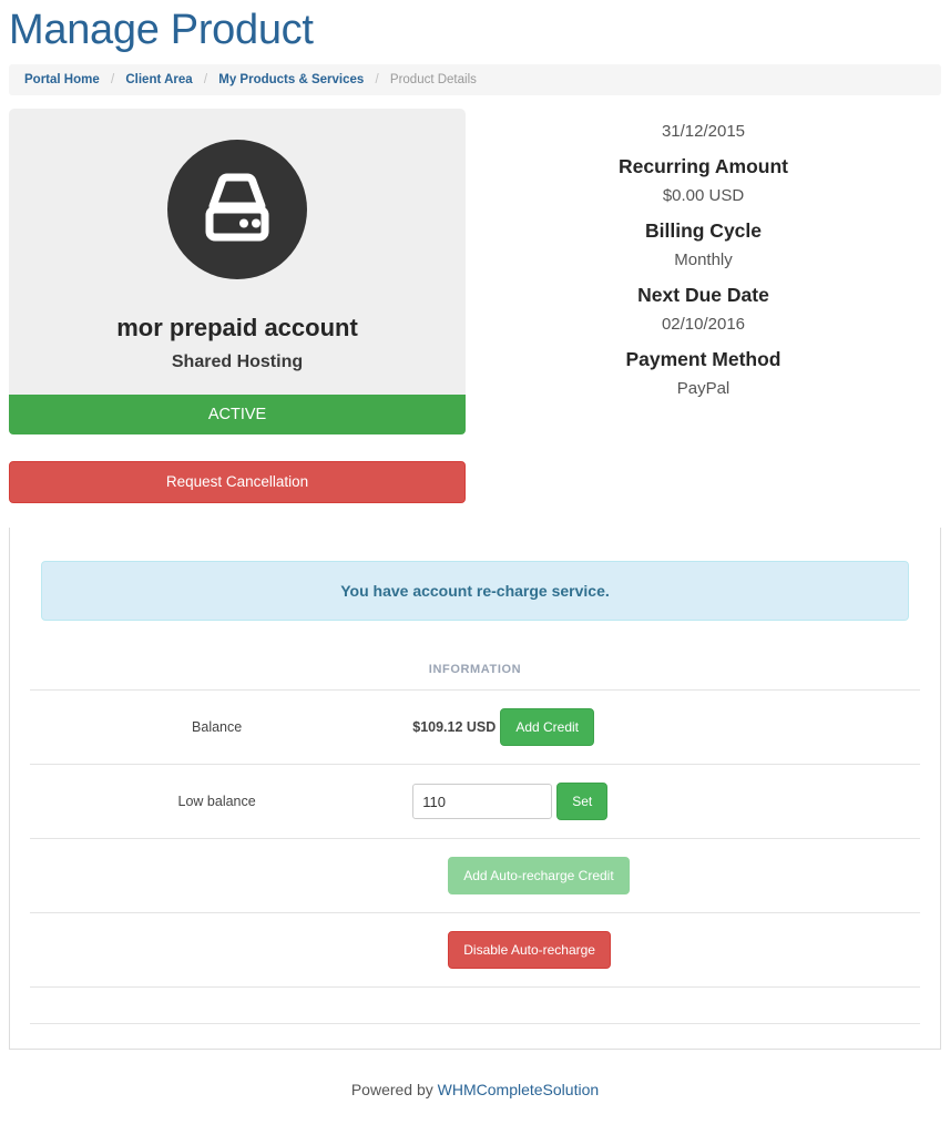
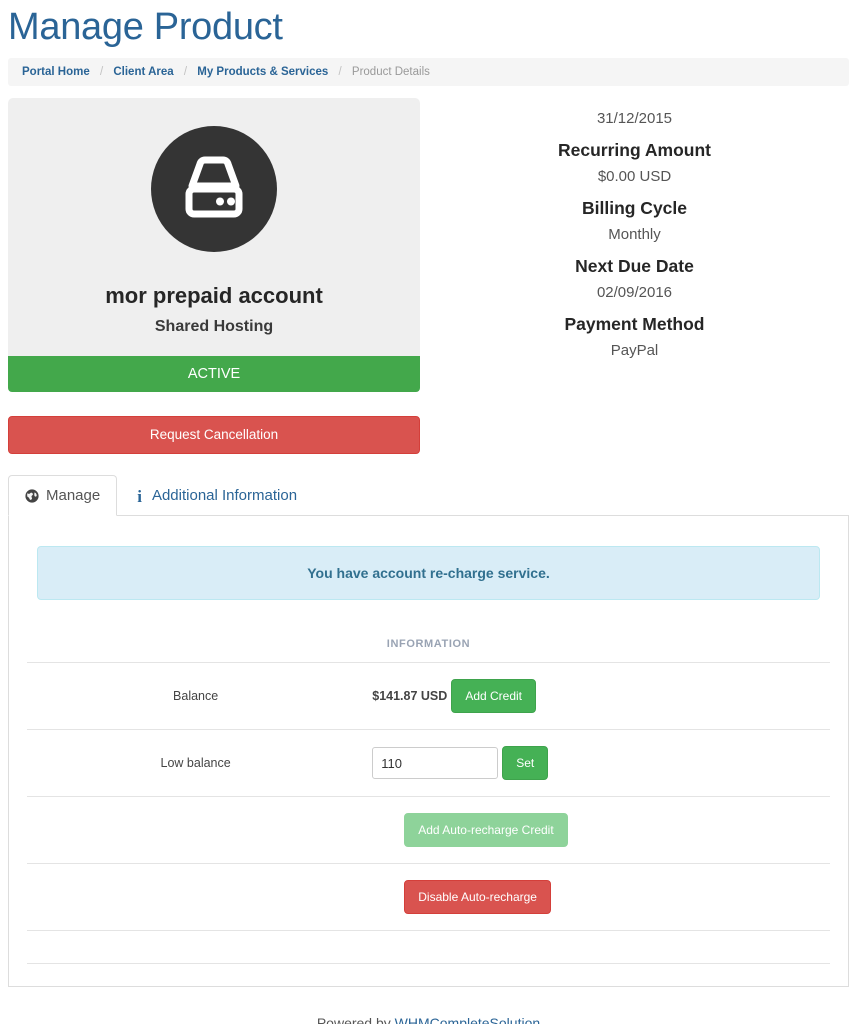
  Manage Product
  Portal Home / Client Area / My Products & Services / Product Details
  mor prepaid account
  Shared Hosting
  ACTIVE
  Request Cancellation
  31/12/2015
  Recurring Amount
  $0.00 USD
  Billing Cycle
  Monthly
  Next Due Date
- 02/10/2016
+ 02/09/2016
  Payment Method
  PayPal
+ Manage
+ i
+ Additional Information
  You have account re-charge service.
  INFORMATION
- Balance	$109.12 USD Add Credit
+ Balance	$141.87 USD Add Credit
  Low balance	110 Set
  	Add Auto-recharge Credit
  	Disable Auto-recharge
  Powered by WHMCompleteSolution
